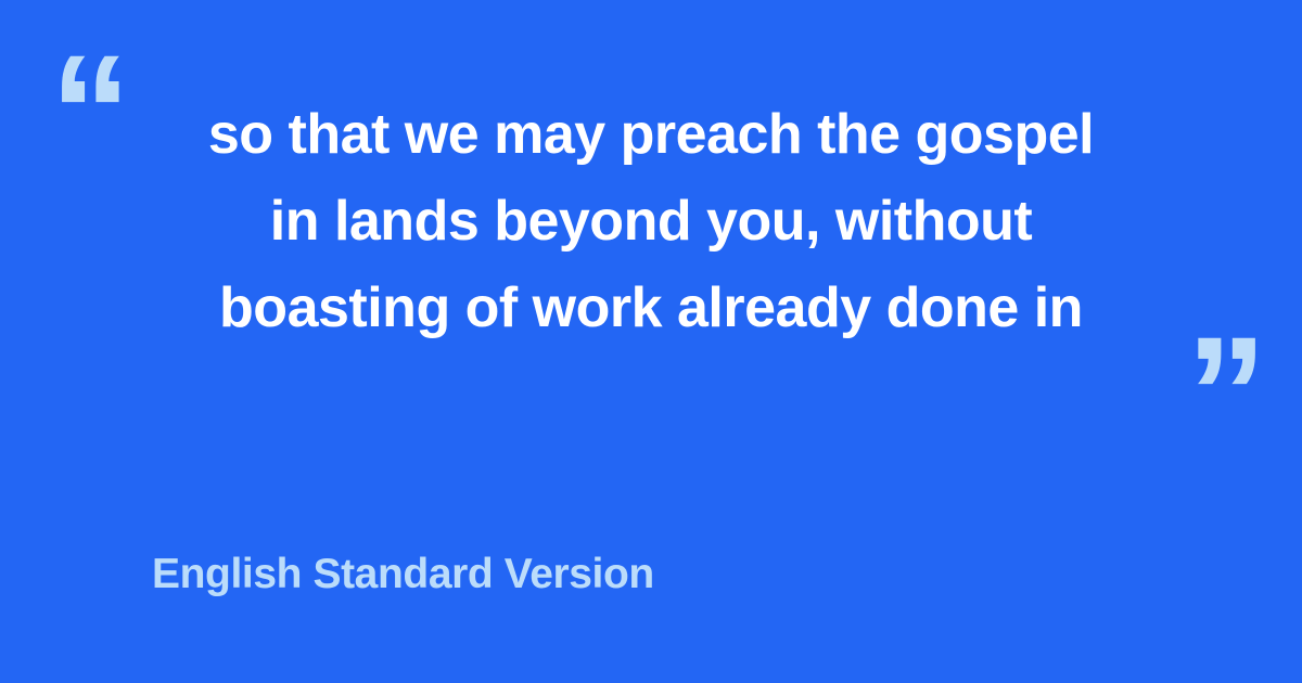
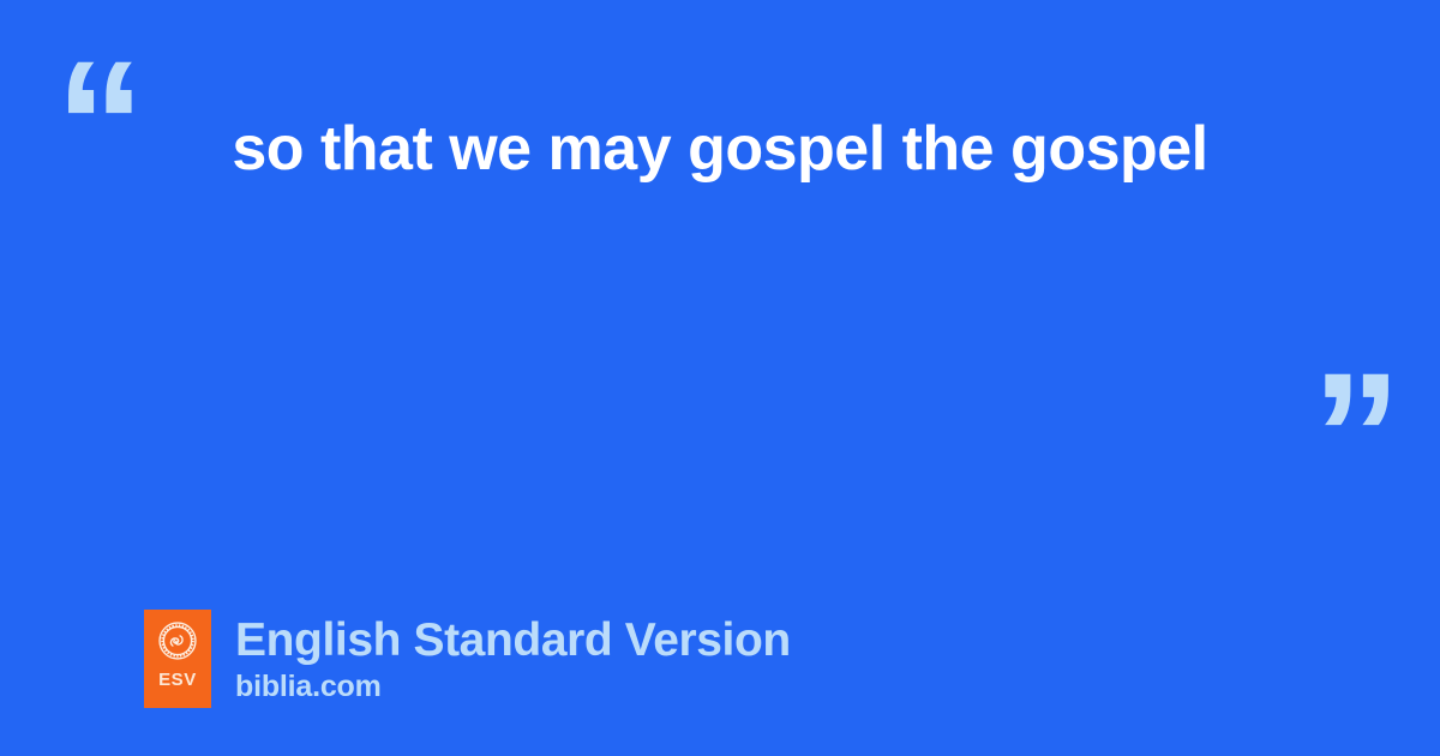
  “
- so that we may preach the gospel
+ so that we may gospel the gospel
- in lands beyond you, without
- boasting of work already done in
  ”
+ ESV
  English Standard Version
+ biblia.com
